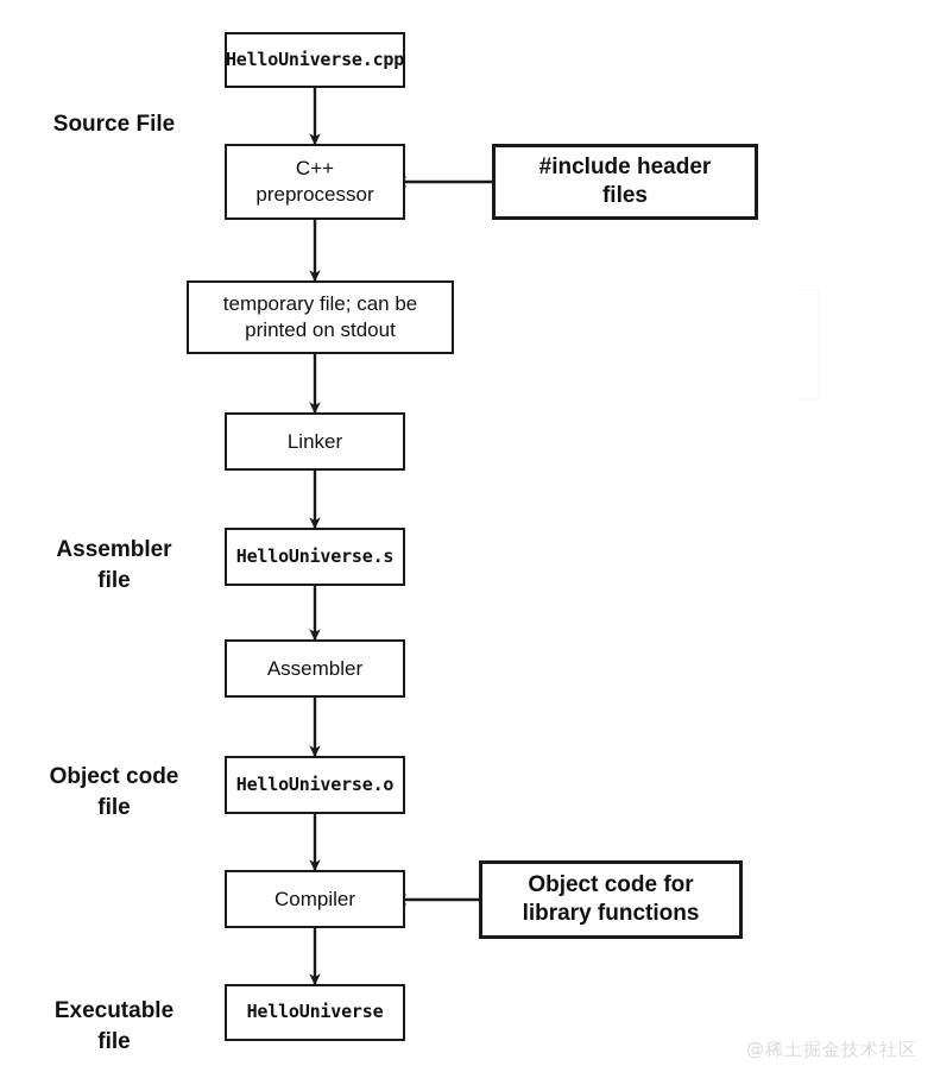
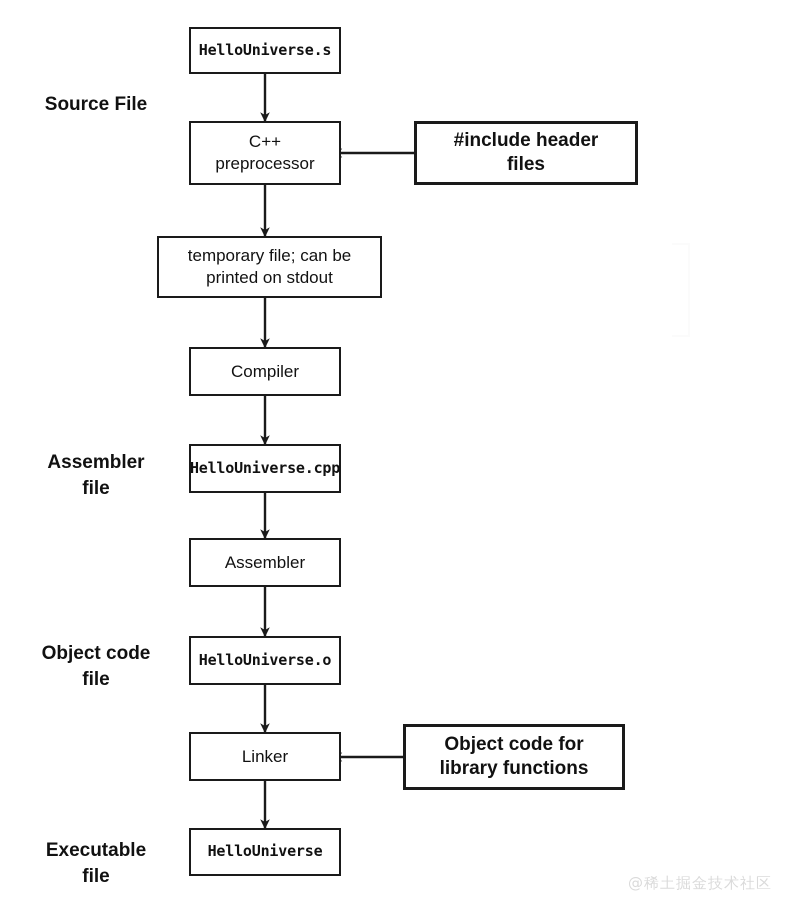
- HelloUniverse.cpp
+ HelloUniverse.s
  C++
  preprocessor
  #include header
  files
  temporary file; can be
  printed on stdout
- Linker
+ Compiler
- HelloUniverse.s
+ HelloUniverse.cpp
  Assembler
  HelloUniverse.o
- Compiler
+ Linker
  Object code for
  library functions
  HelloUniverse
  Source File
  Assembler
  file
  Object code
  file
  Executable
  file
  @稀土掘金技术社区
